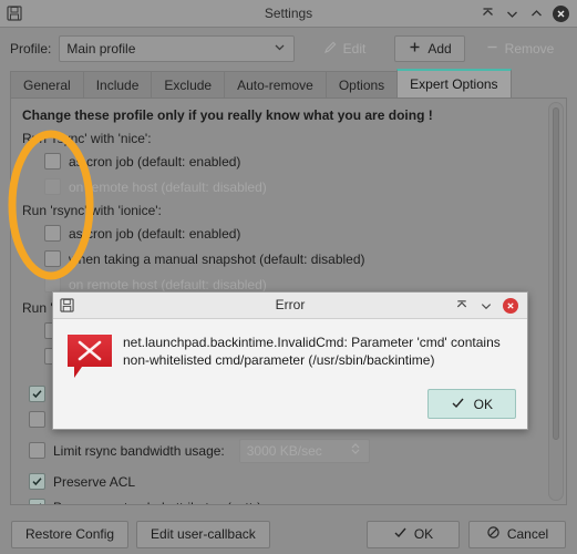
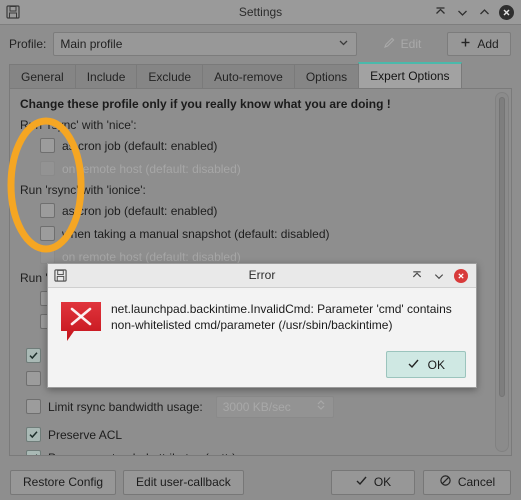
  Settings
  Profile:
  Main profile
  Edit
  Add
- Remove
  General
  Include
  Exclude
  Auto-remove
  Options
  Expert Options
  Change these profile only if you really know what you are doing !
  R 'rnc' with 'nice':
  a cron job (default: enabled)
  onemote host (default: disabled)
  Run 'rsync with 'ionice':
  asron job (default: enabled)
  hen taking a manual snapshot (default: disabled)
  on remote host (default: disabled)
  Run
  Limit rsync bandwidth usage:
  Preserve ACL
  Restore Config
  Edit user-callback
  OK
  Cancel
  Error
  net.launchpad.backintime.InvalidCmd: Parameter 'cmd' contains
  non-whitelisted cmd/parameter (/usr/sbin/backintime)
  OK
